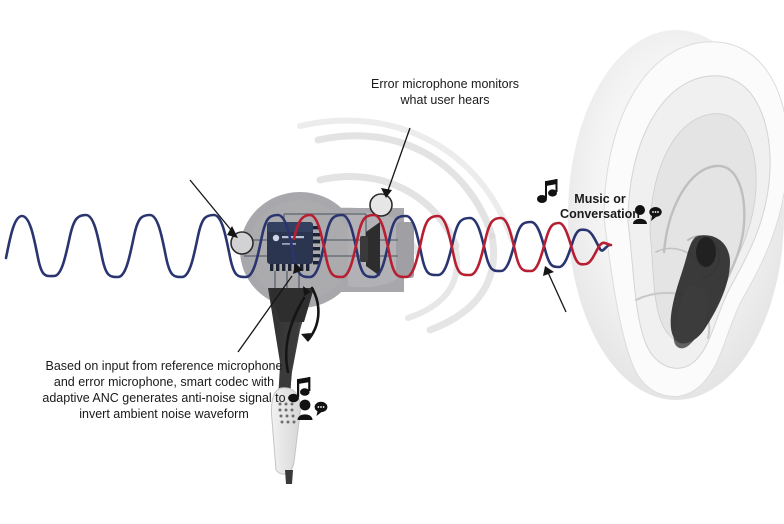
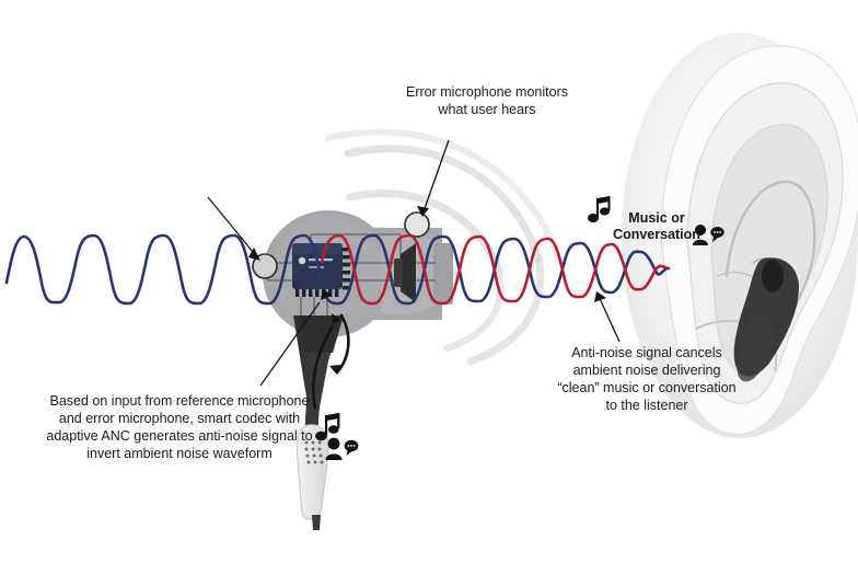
  Error microphone monitors
  what user hears
  Based on input from reference microphone
  and error microphone, smart codec with
  adaptive ANC generates anti-noise signal to
  invert ambient noise waveform
+ Anti-noise signal cancels
+ ambient noise delivering
+ “clean” music or conversation
+ to the listener
  Music or
  Conversation
